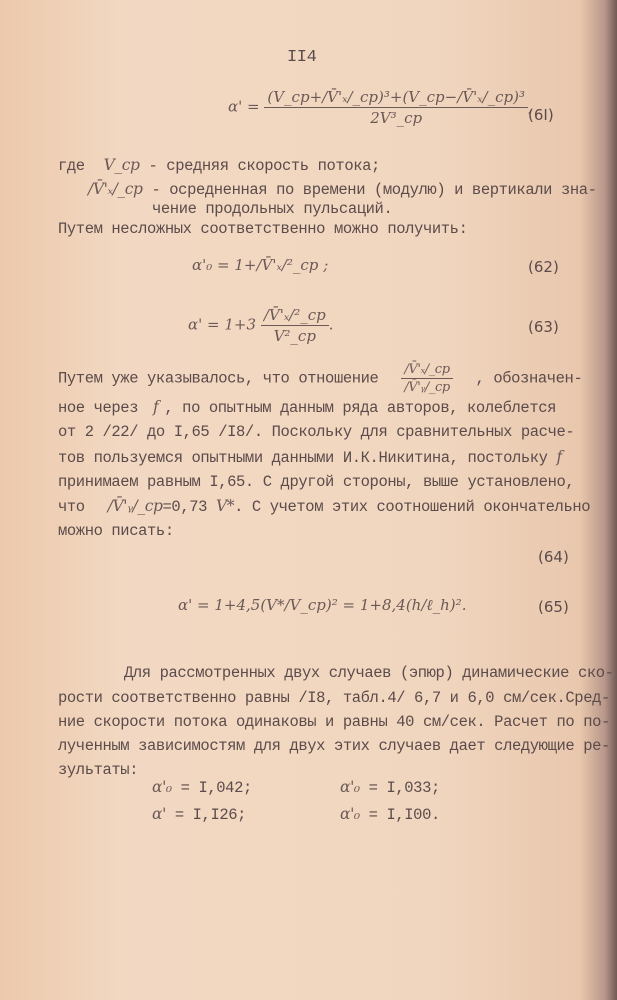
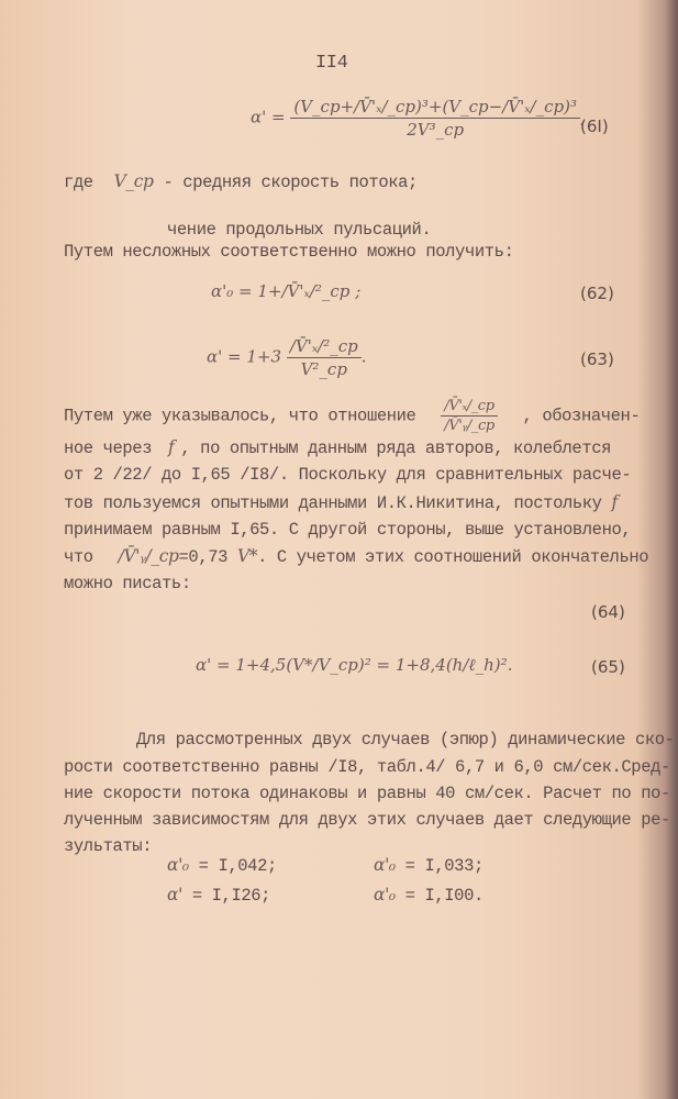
  II4
  α' =
  (V_ср+/V̄'ₓ/_ср)³+(V_ср−/V̄'ₓ/_ср)³
  2V³_ср
  ,
  (6I)
  где V_ср - средняя скорость потока;
- /V̄'ₓ/_ср - осредненная по времени (модулю) и вертикали зна-
  чение продольных пульсаций.
  Путем несложных соответственно можно получить:
  α'₀ = 1+/V̄'ₓ/²_ср ;
  (62)
  α' = 1+3
  /V̄'ₓ/²_ср
  V²_ср
  .
  (63)
  Путем уже указывалось, что отношение
  /V̄'ₓ/_ср
  /V̄'ᵧ/_ср
  , обозначен-
  ное через f , по опытным данным ряда авторов, колеблется
  от 2 /22/ до I,65 /I8/. Поскольку для сравнительных расче-
  тов пользуемся опытными данными И.К.Никитина, постольку f
  принимаем равным I,65. С другой стороны, выше установлено,
  что /V̄'ᵧ/_ср=0,73 V*. С учетом этих соотношений окончательно
  можно писать:
  (64)
  α' = 1+4,5(V*/V_ср)² = 1+8,4(h/ℓ_h)².
  (65)
  Для рассмотренных двух случаев (эпюр) динамические ско-
  рости соответственно равны /I8, табл.4/ 6,7 и 6,0 см/сек.Сред-
  ние скорости потока одинаковы и равны 40 см/сек. Расчет по по-
  лученным зависимостям для двух этих случаев дает следующие ре-
  зультаты:
  α'₀ = I,042;
  α'₀ = I,033;
  α' = I,I26;
  α'₀ = I,I00.
